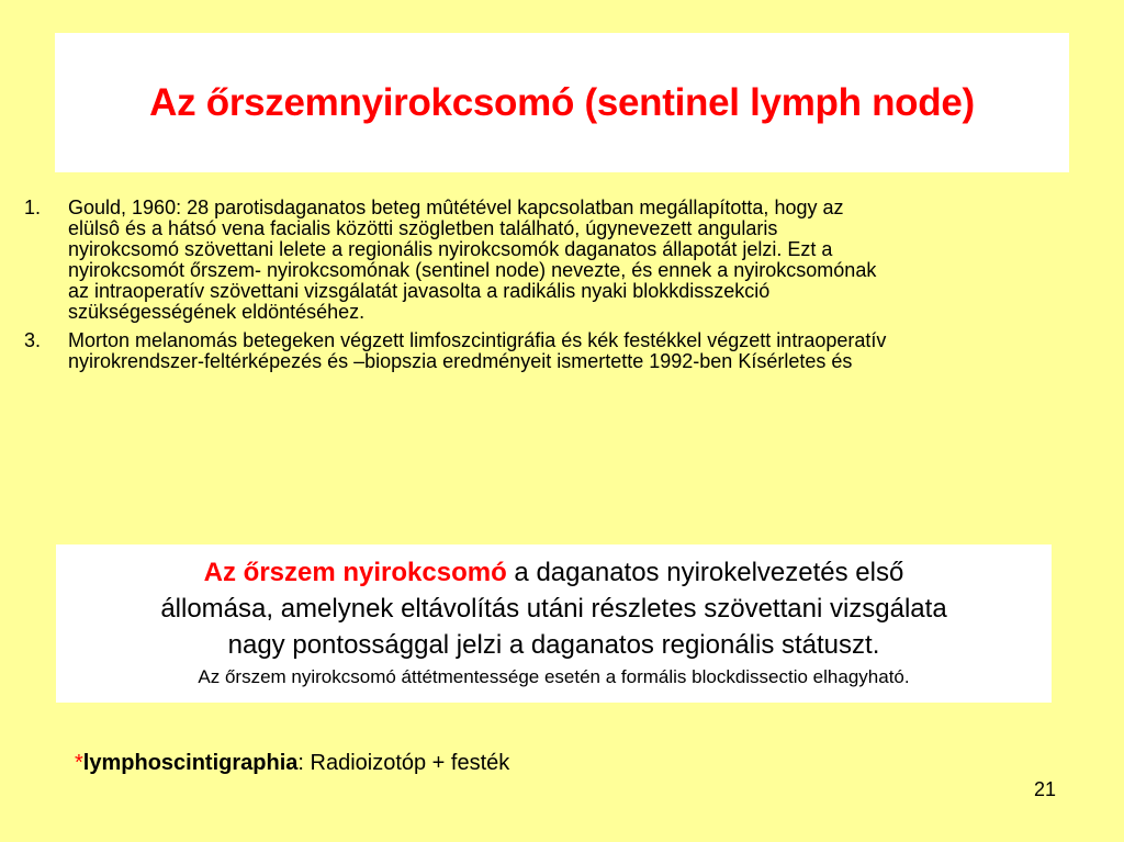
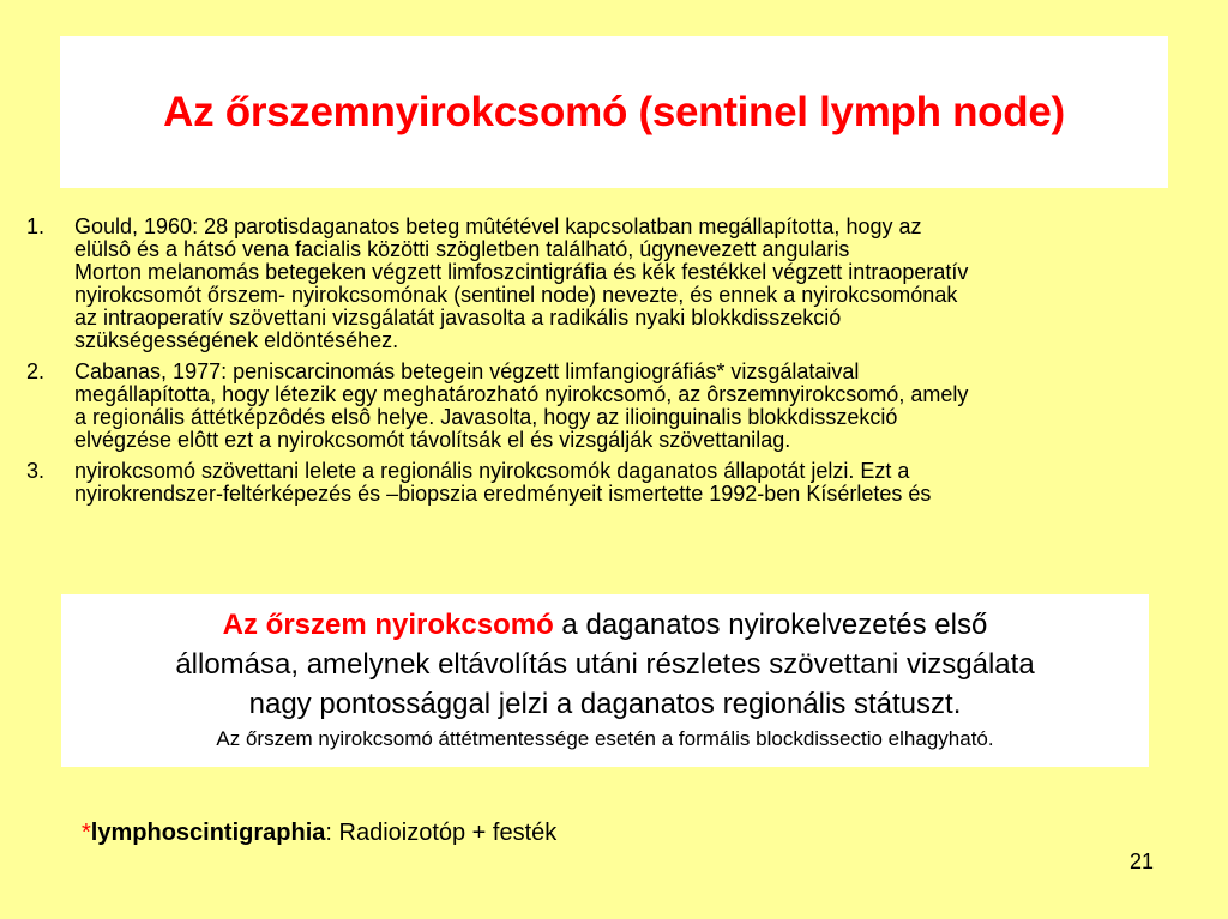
  Az őrszemnyirokcsomó (sentinel lymph node)
  1.
  Gould, 1960: 28 parotisdaganatos beteg mûtétével kapcsolatban megállapította, hogy az
  elülsô és a hátsó vena facialis közötti szögletben található, úgynevezett angularis
- nyirokcsomó szövettani lelete a regionális nyirokcsomók daganatos állapotát jelzi. Ezt a
+ Morton melanomás betegeken végzett limfoszcintigráfia és kék festékkel végzett intraoperatív
  nyirokcsomót őrszem- nyirokcsomónak (sentinel node) nevezte, és ennek a nyirokcsomónak
  az intraoperatív szövettani vizsgálatát javasolta a radikális nyaki blokkdisszekció
  szükségességének eldöntéséhez.
+ 2.
+ Cabanas, 1977: peniscarcinomás betegein végzett limfangiográfiás* vizsgálataival
+ megállapította, hogy létezik egy meghatározható nyirokcsomó, az ôrszemnyirokcsomó, amely
+ a regionális áttétképzôdés elsô helye. Javasolta, hogy az ilioinguinalis blokkdisszekció
+ elvégzése elôtt ezt a nyirokcsomót távolítsák el és vizsgálják szövettanilag.
  3.
- Morton melanomás betegeken végzett limfoszcintigráfia és kék festékkel végzett intraoperatív
+ nyirokcsomó szövettani lelete a regionális nyirokcsomók daganatos állapotát jelzi. Ezt a
  nyirokrendszer-feltérképezés és –biopszia eredményeit ismertette 1992-ben Kísérletes és
  Az őrszem nyirokcsomó a daganatos nyirokelvezetés első
  állomása, amelynek eltávolítás utáni részletes szövettani vizsgálata
  nagy pontossággal jelzi a daganatos regionális státuszt.
  Az őrszem nyirokcsomó áttétmentessége esetén a formális blockdissectio elhagyható.
  *lymphoscintigraphia: Radioizotóp + festék
  21
